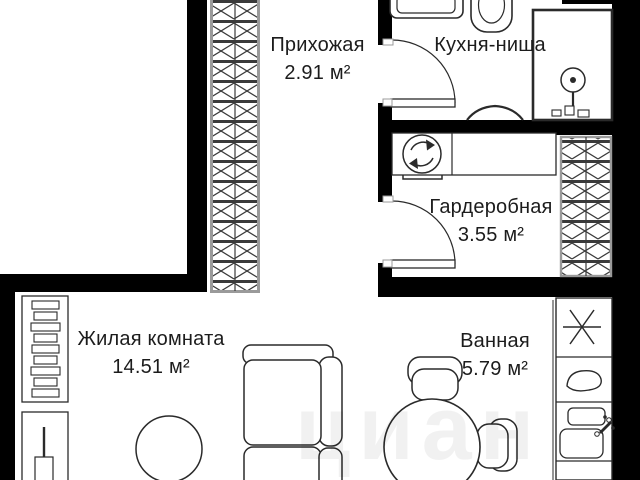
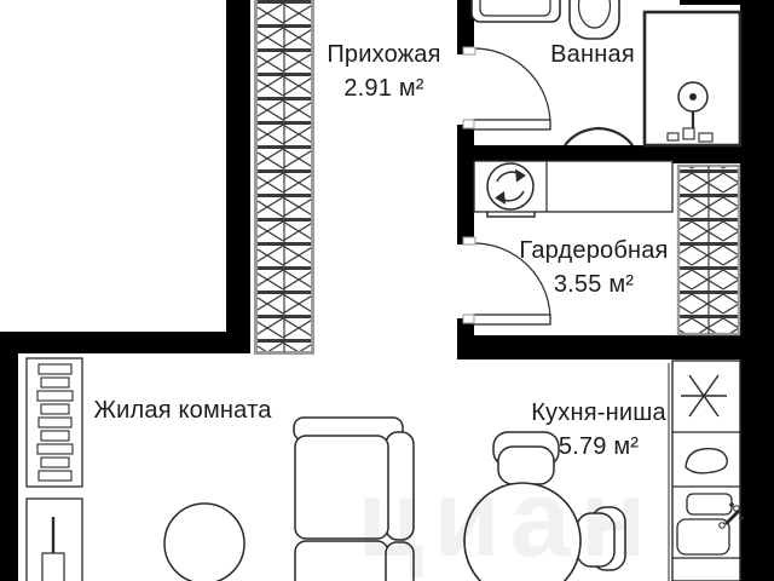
  Прихожая
  2.91 м²
- Кухня-ниша
+ Ванная
  Гардеробная
  3.55 м²
  Жилая комната
- 14.51 м²
- Ванная
+ Кухня-ниша
  5.79 м²
  циан
